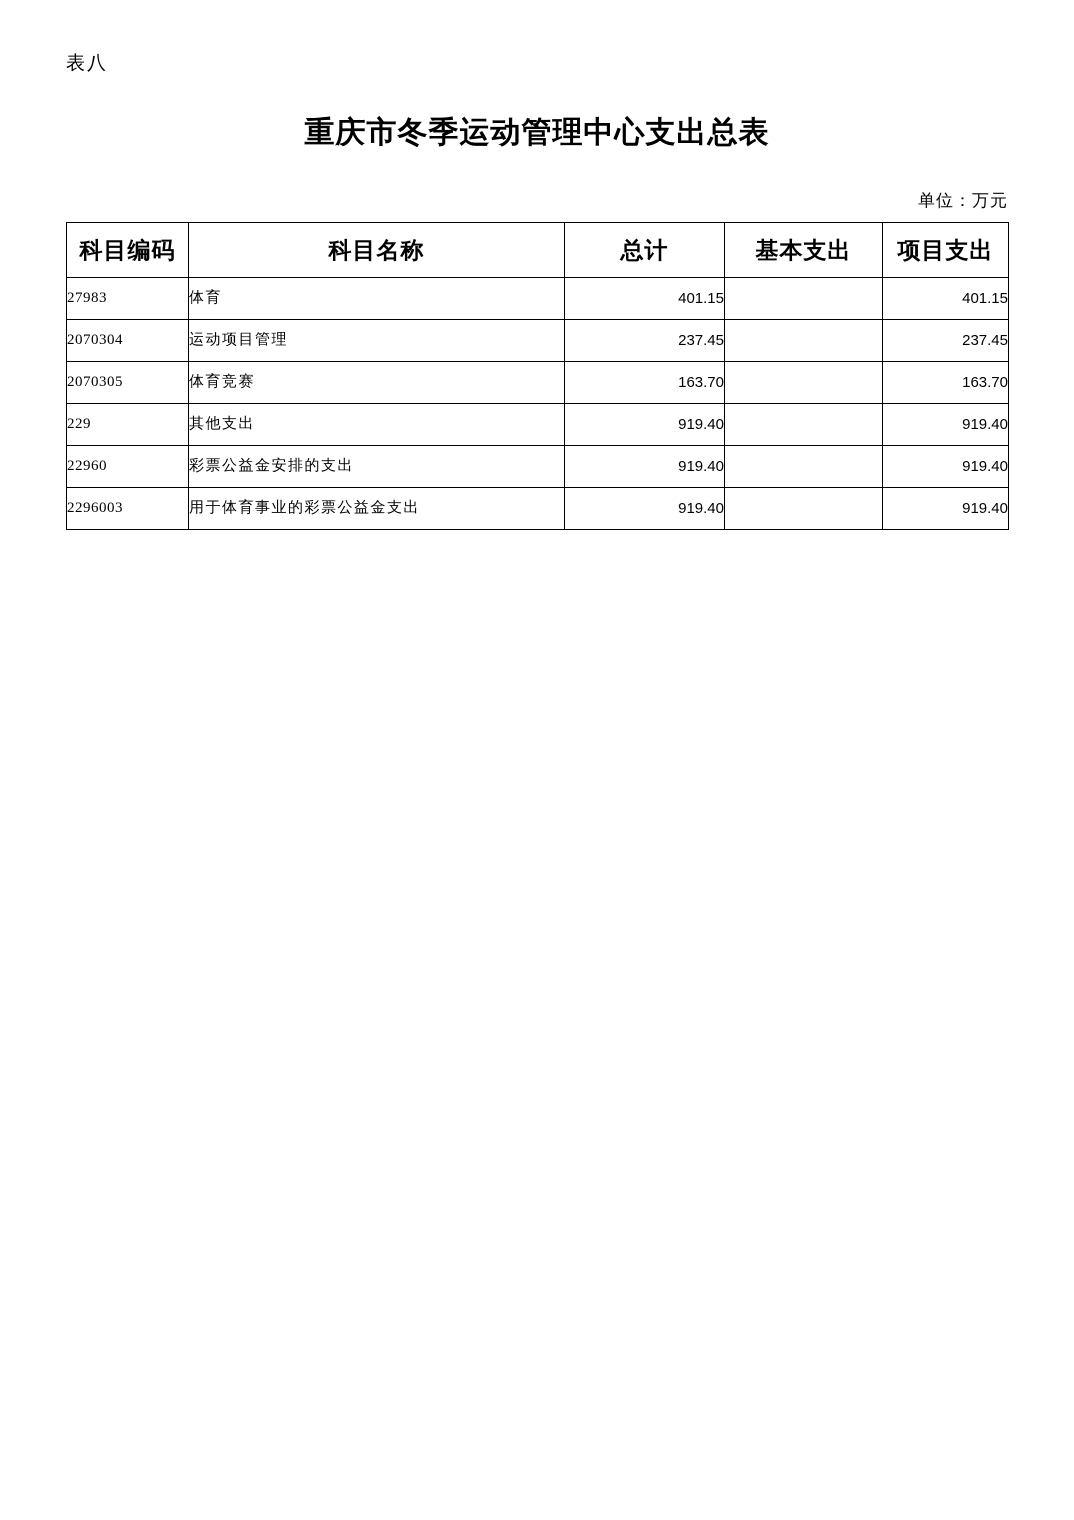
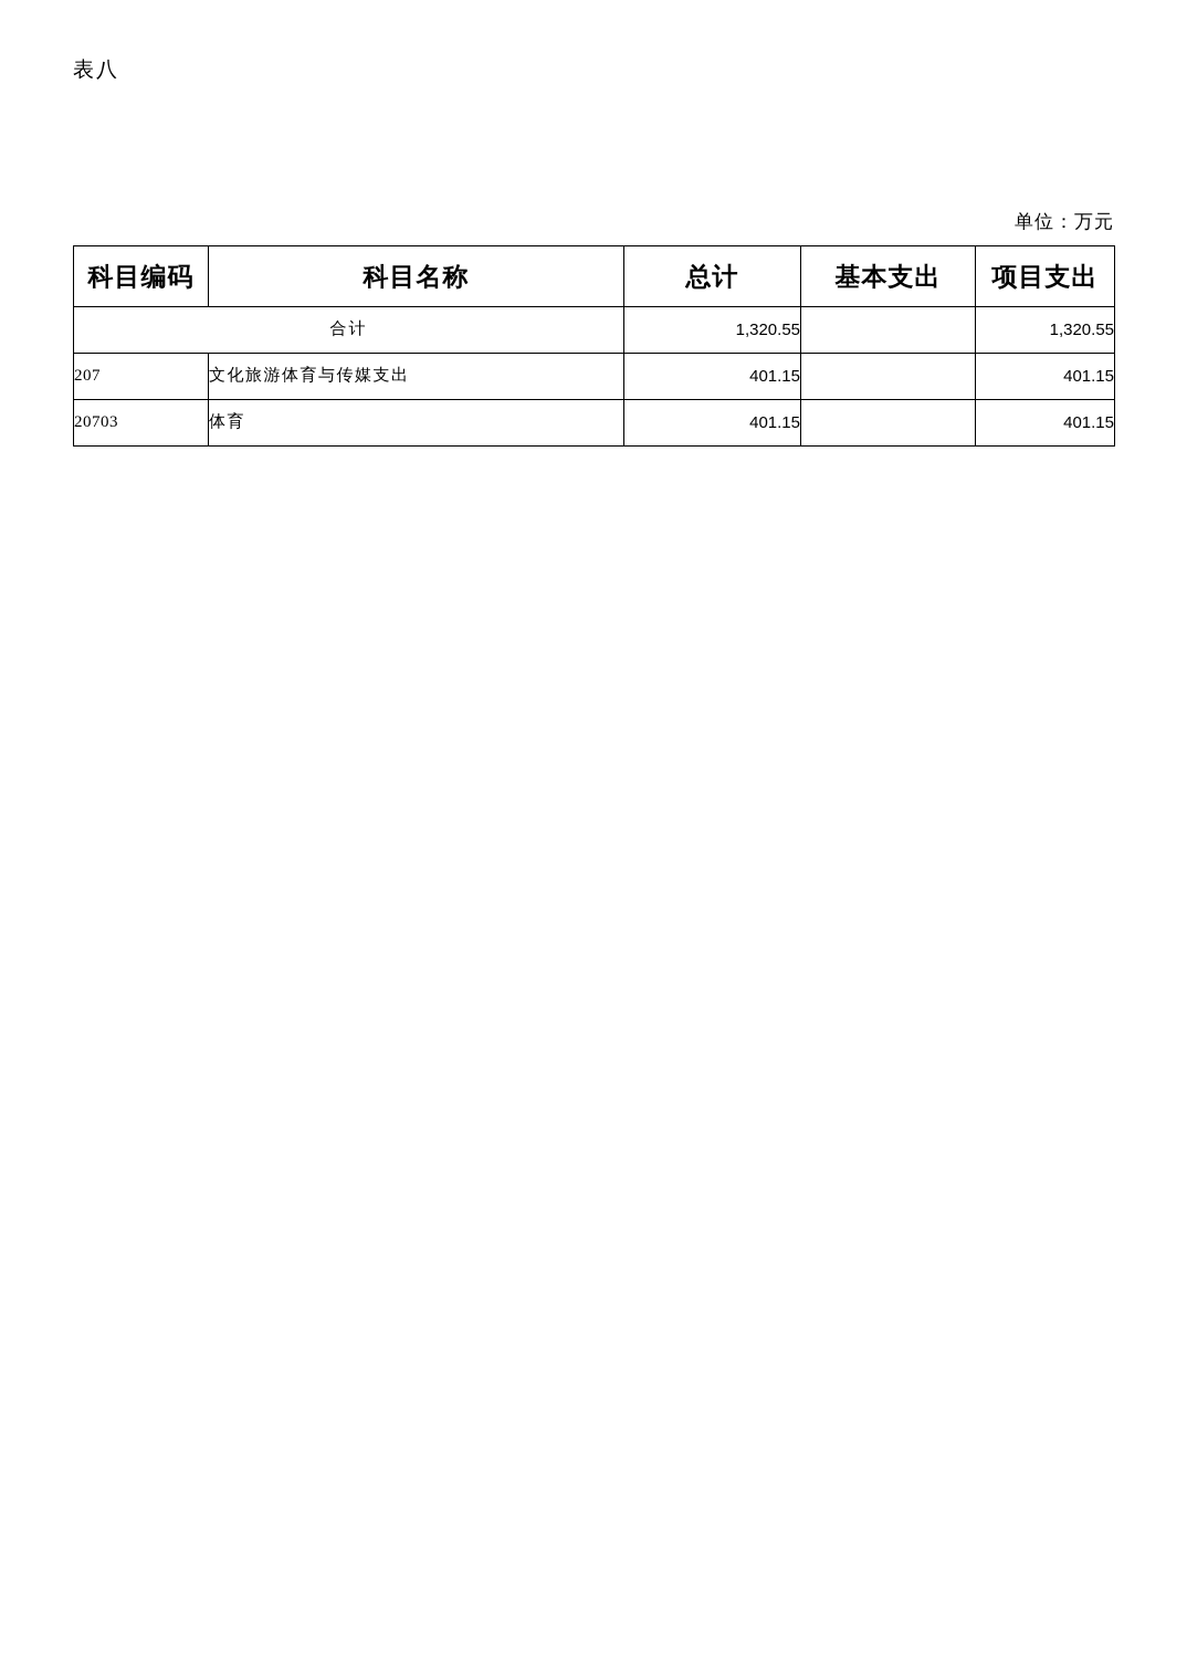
  表八
- 重庆市冬季运动管理中心支出总表
  单位：万元
  科目编码	科目名称	总计	基本支出	项目支出
+ 合计	1,320.55		1,320.55
+ 207	文化旅游体育与传媒支出	401.15		401.15
- 27983	体育	401.15		401.15
+ 20703	体育	401.15		401.15
- 2070304	运动项目管理	237.45		237.45
- 2070305	体育竞赛	163.70		163.70
- 229	其他支出	919.40		919.40
- 22960	彩票公益金安排的支出	919.40		919.40
- 2296003	用于体育事业的彩票公益金支出	919.40		919.40
